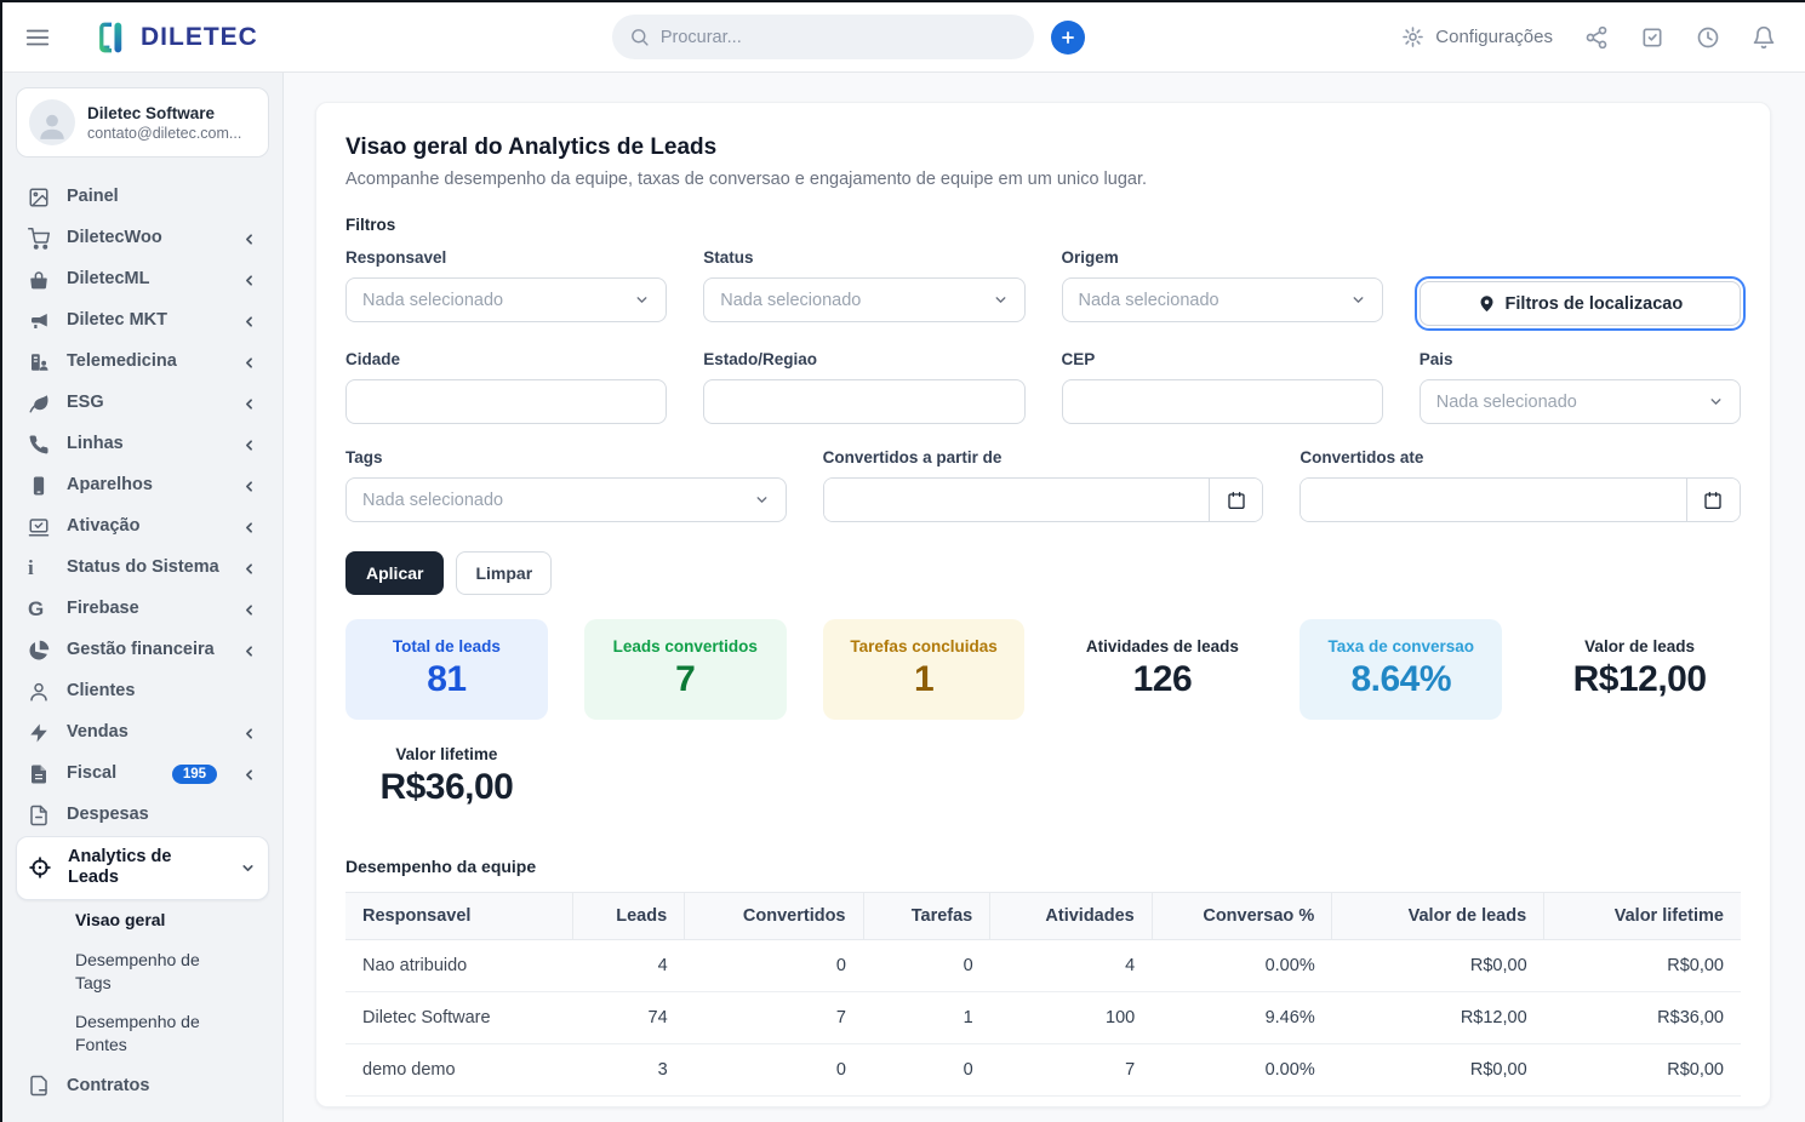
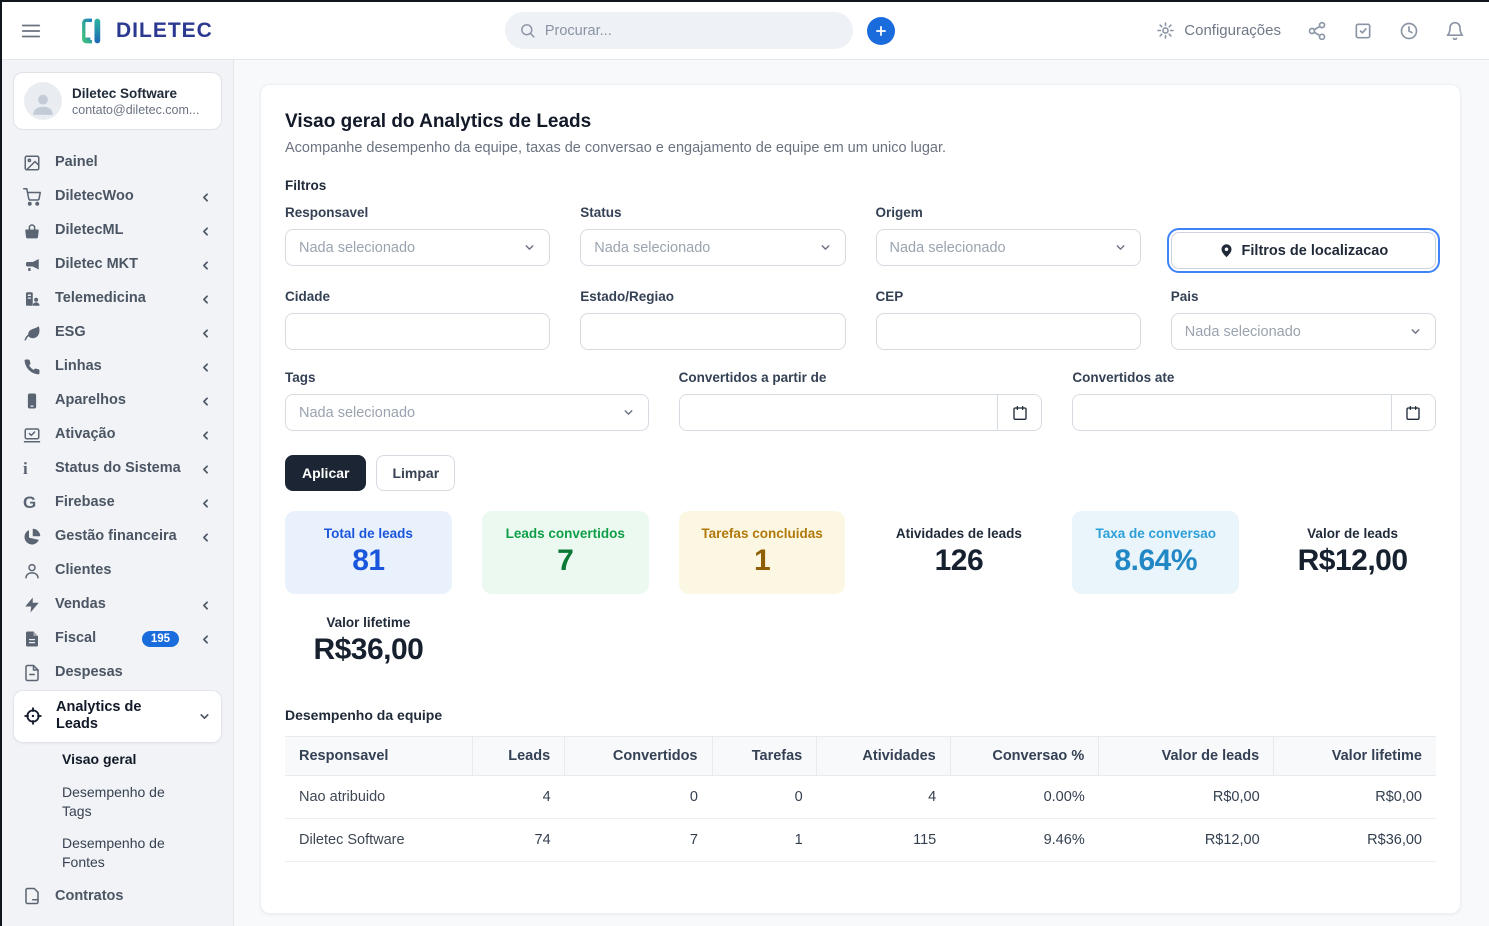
  DILETEC
  Procurar...
  Configurações
  Diletec Software
  contato@diletec.com...
  Painel
  DiletecWoo
  DiletecML
  Diletec MKT
  Telemedicina
  ESG
  Linhas
  Aparelhos
  Ativação
  i
  Status do Sistema
  G
  Firebase
  Gestão financeira
  Clientes
  Vendas
  Fiscal
  195
  Despesas
  Analytics de Leads
  Visao geral
  Desempenho de Tags
  Desempenho de Fontes
  Contratos
  Visao geral do Analytics de Leads
  Acompanhe desempenho da equipe, taxas de conversao e engajamento de equipe em um unico lugar.
  Filtros
  Responsavel
  Nada selecionado
  Status
  Nada selecionado
  Origem
  Nada selecionado
  Filtros de localizacao
  Cidade
  Estado/Regiao
  CEP
  Pais
  Nada selecionado
  Tags
  Nada selecionado
  Convertidos a partir de
  Convertidos ate
  Aplicar
  Limpar
  Total de leads
  81
  Leads convertidos
  7
  Tarefas concluidas
  1
  Atividades de leads
  126
  Taxa de conversao
  8.64%
  Valor de leads
  R$12,00
  Valor lifetime
  R$36,00
  Desempenho da equipe
  Responsavel	Leads	Convertidos	Tarefas	Atividades	Conversao %	Valor de leads	Valor lifetime
  Nao atribuido	4	0	0	4	0.00%	R$0,00	R$0,00
- Diletec Software	74	7	1	100	9.46%	R$12,00	R$36,00
+ Diletec Software	74	7	1	115	9.46%	R$12,00	R$36,00
- demo demo	3	0	0	7	0.00%	R$0,00	R$0,00
